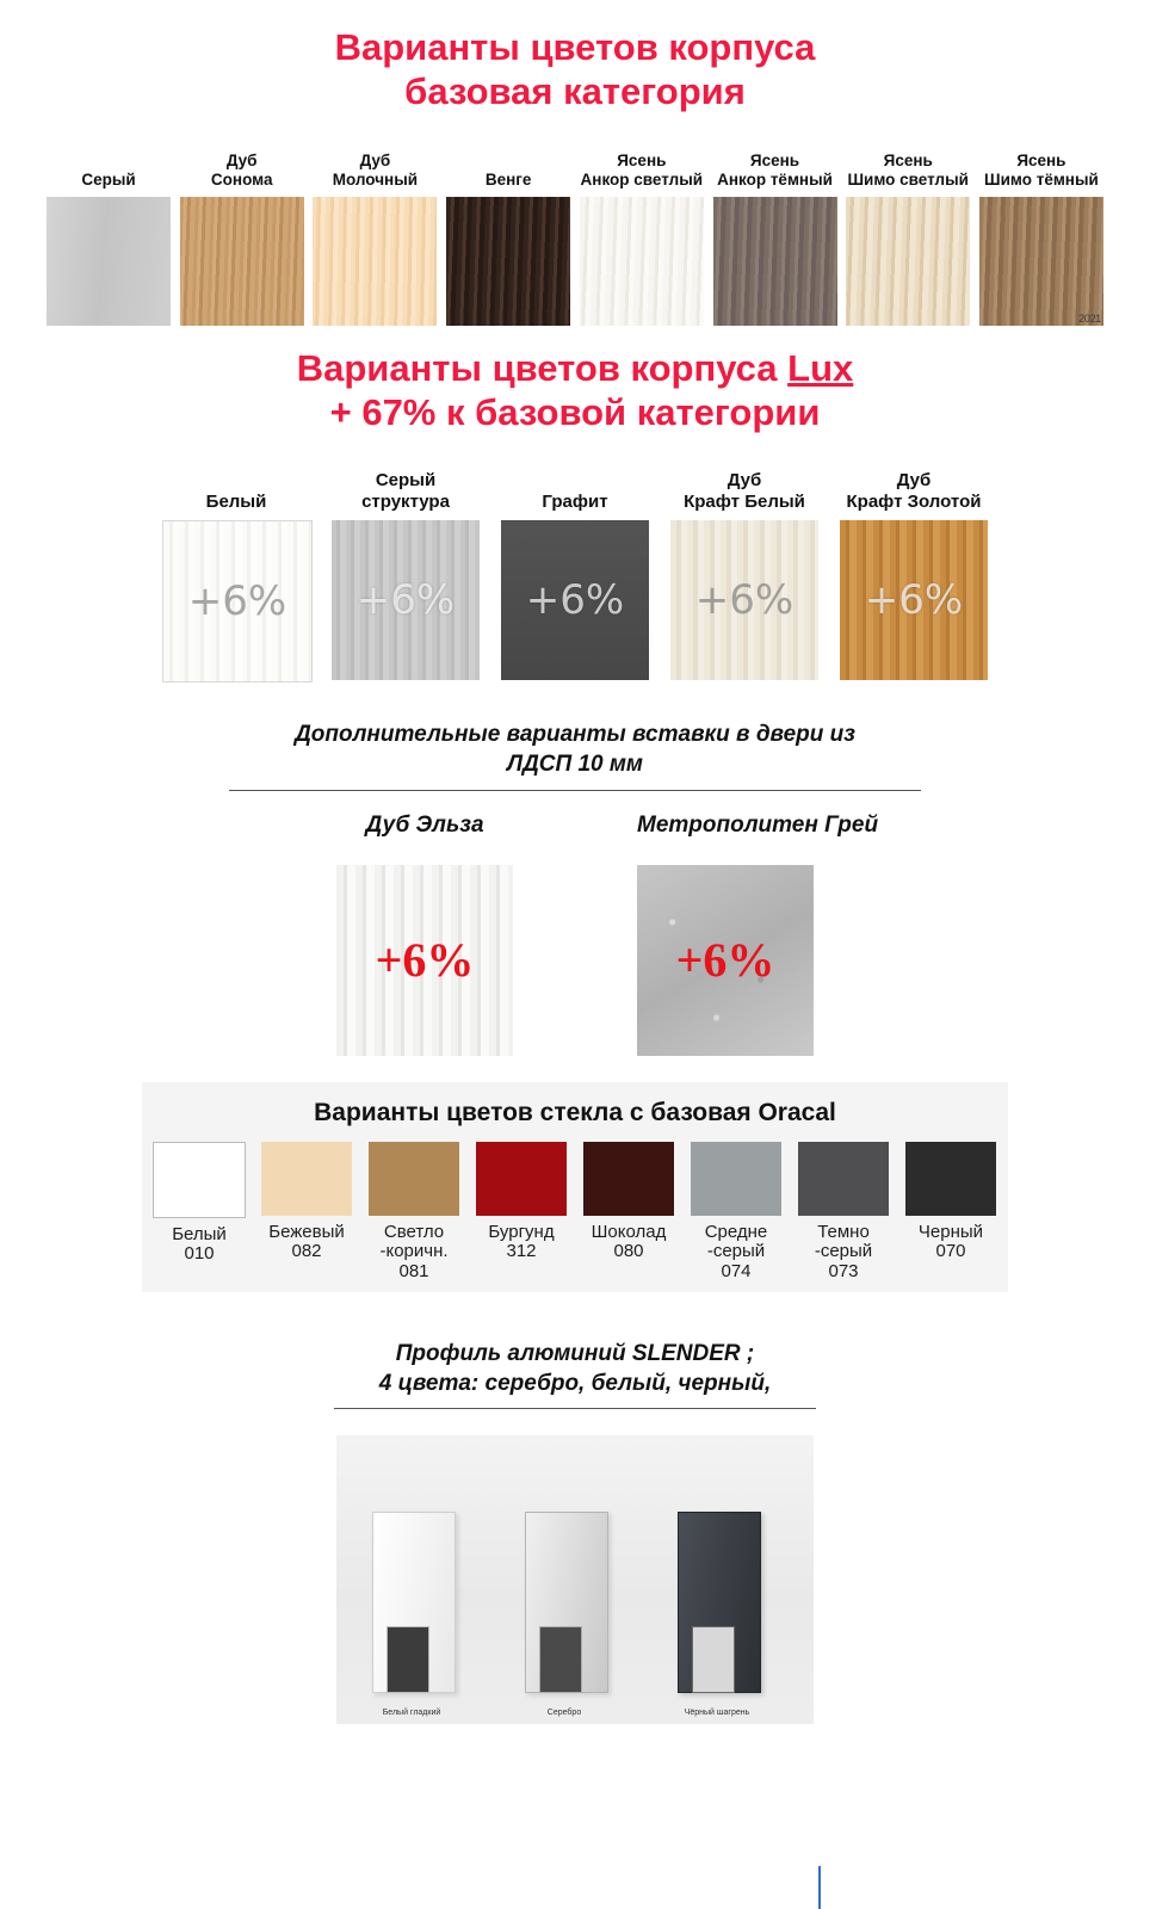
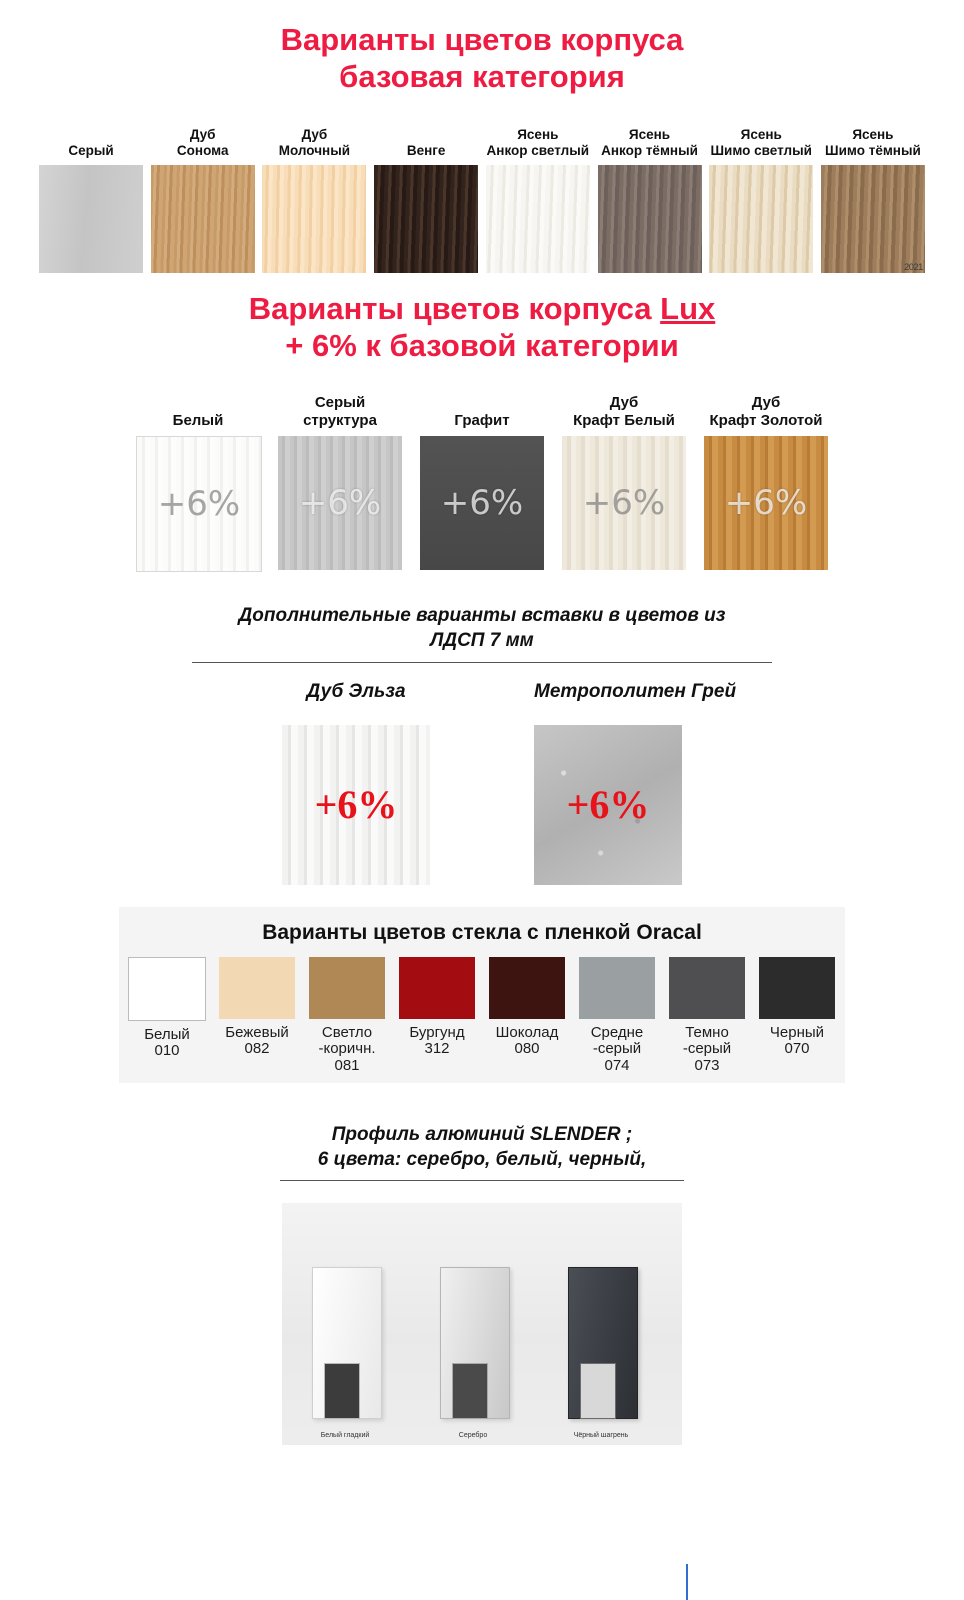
  Варианты цветов корпуса
  базовая категория
  Серый
  Дуб
  Сонома
  Дуб
  Молочный
  Венге
  Ясень
  Анкор светлый
  Ясень
  Анкор тёмный
  Ясень
  Шимо светлый
  Ясень
  Шимо тёмный
  2021
  Варианты цветов корпуса Lux
- + 67% к базовой категории
+ + 6% к базовой категории
  Белый
  +6%
  Серый
  структура
  +6%
  Графит
  +6%
  Дуб
  Крафт Белый
  +6%
  Дуб
  Крафт Золотой
  +6%
- Дополнительные варианты вставки в двери из
+ Дополнительные варианты вставки в цветов из
- ЛДСП 10 мм
+ ЛДСП 7 мм
  Дуб Эльза
  +6%
  Метрополитен Грей
  +6%
- Варианты цветов стекла с базовая Oracal
+ Варианты цветов стекла с пленкой Oracal
  Белый
  010
  Бежевый
  082
  Светло
  -коричн.
  081
  Бургунд
  312
  Шоколад
  080
  Средне
  -серый
  074
  Темно
  -серый
  073
  Черный
  070
  Профиль алюминий SLENDER ;
- 4 цвета: серебро, белый, черный,
+ 6 цвета: серебро, белый, черный,
